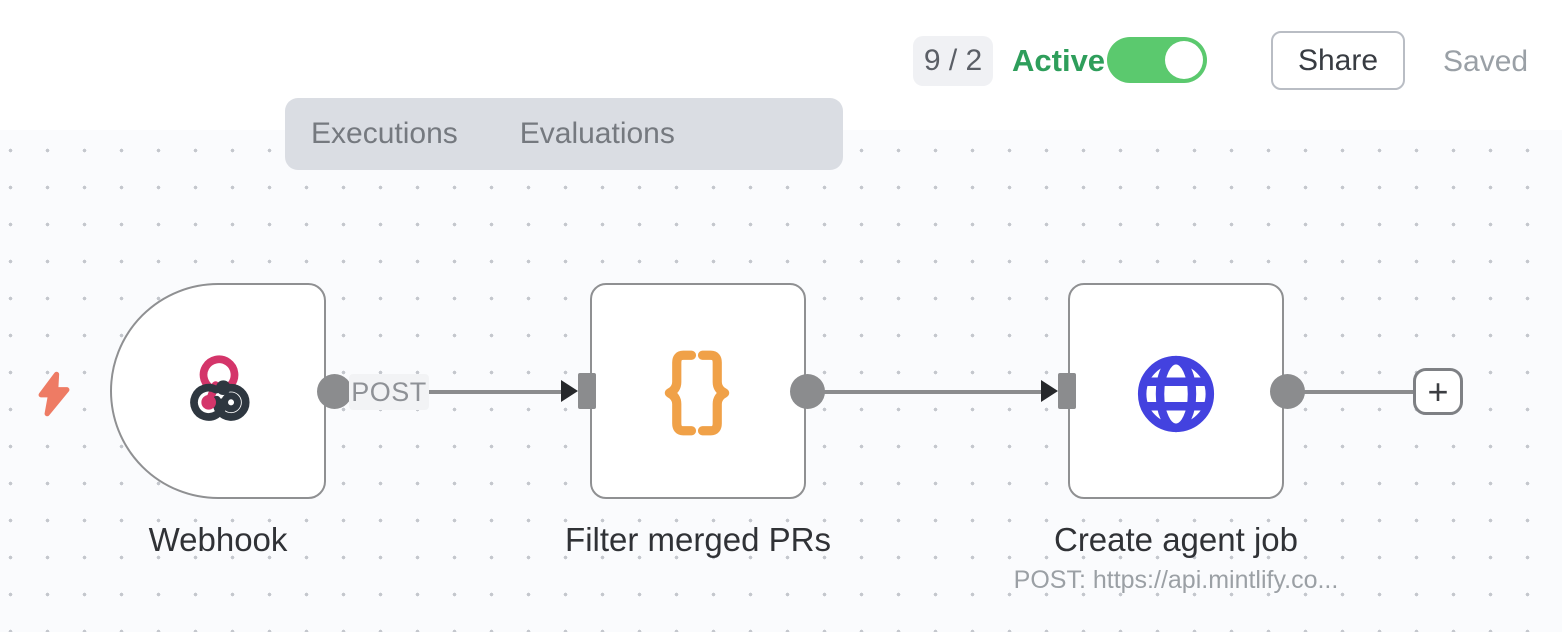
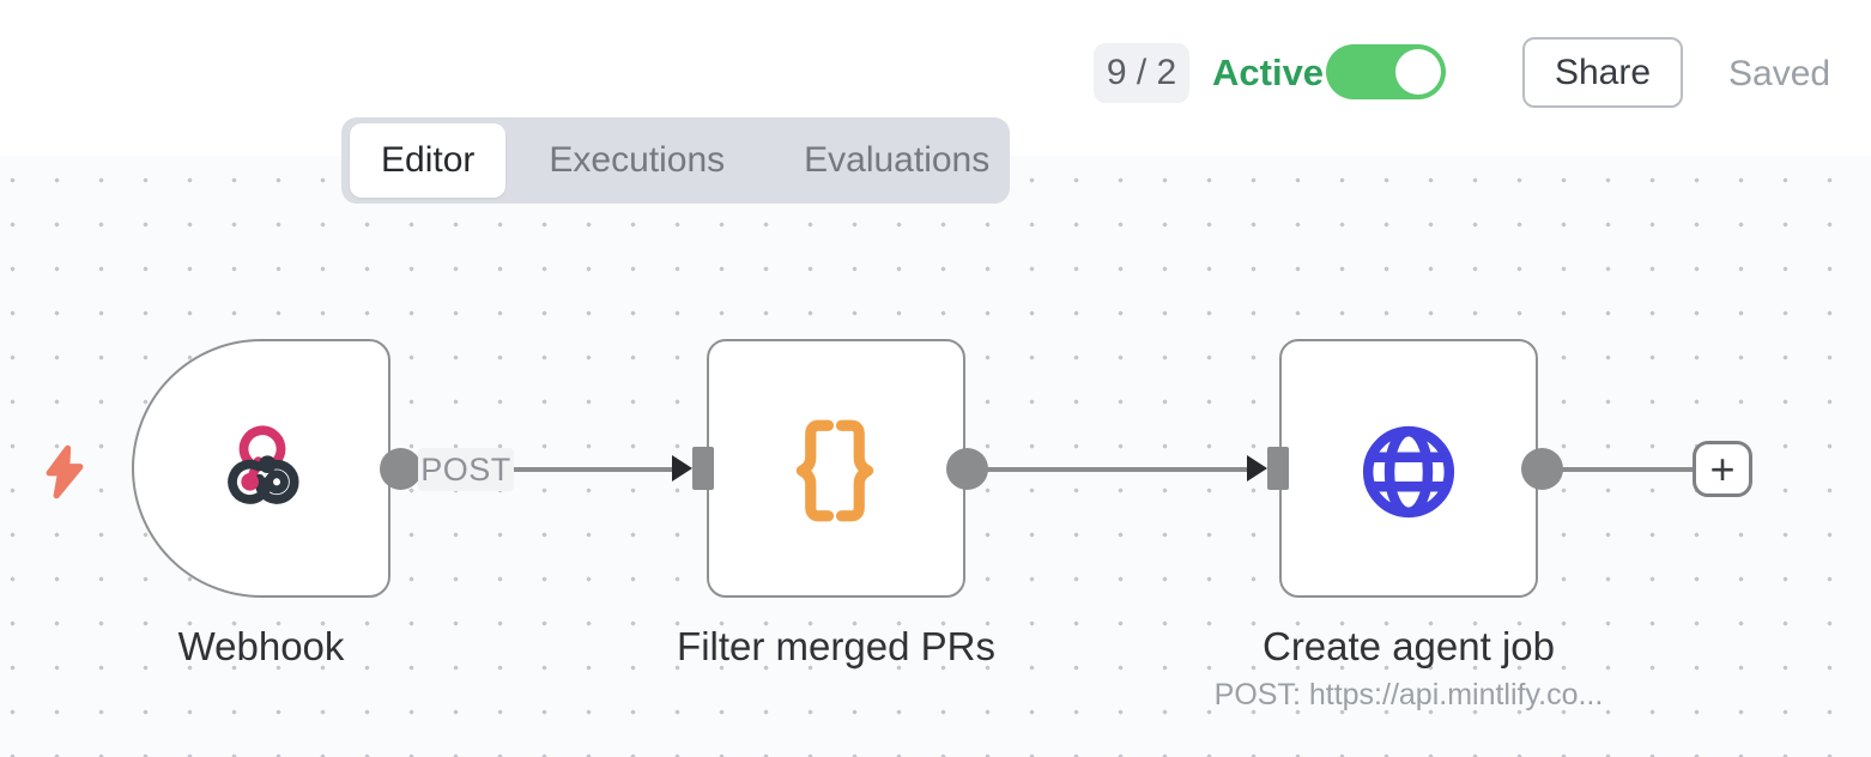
  9 / 2
  Active
  Share
  Saved
  POST
  +
  Webhook
  Filter merged PRs
  Create agent job
  POST: https://api.mintlify.co...
+ Editor
  Executions
  Evaluations
